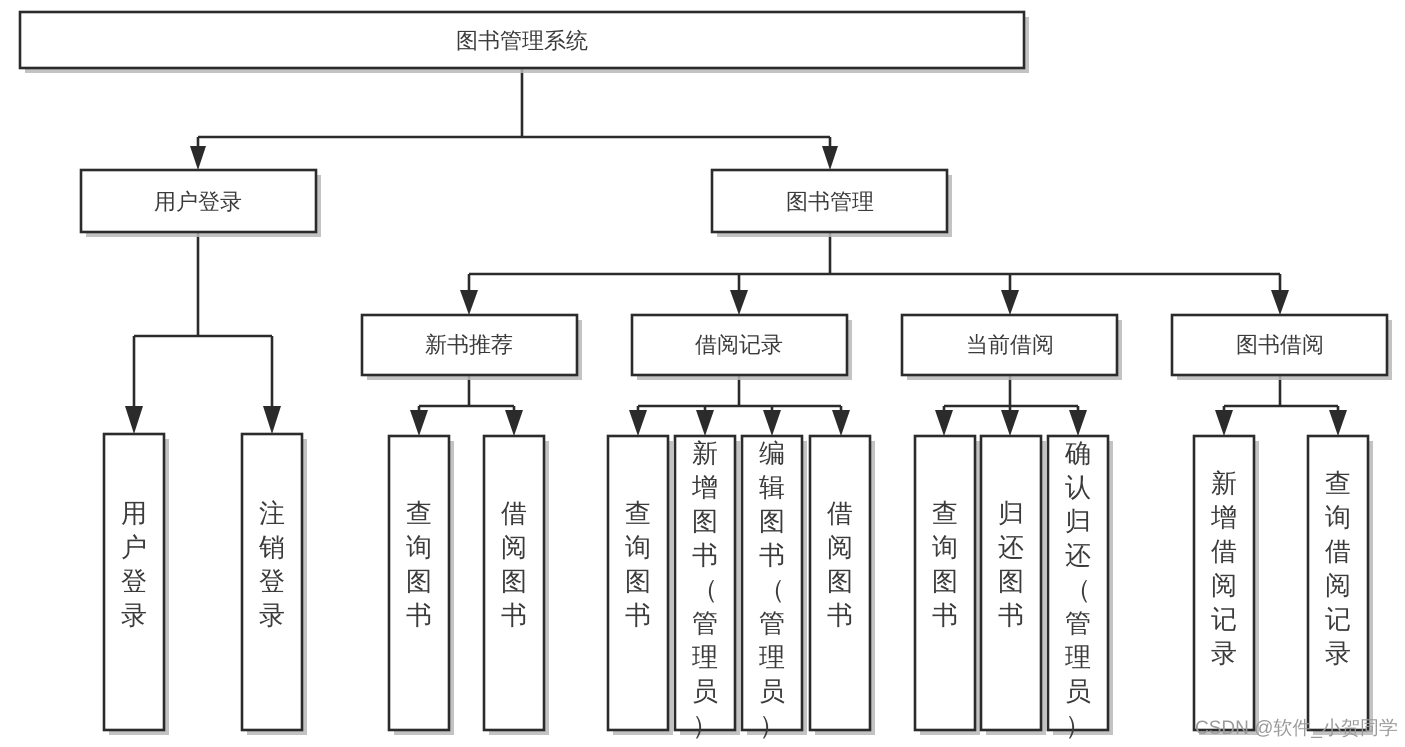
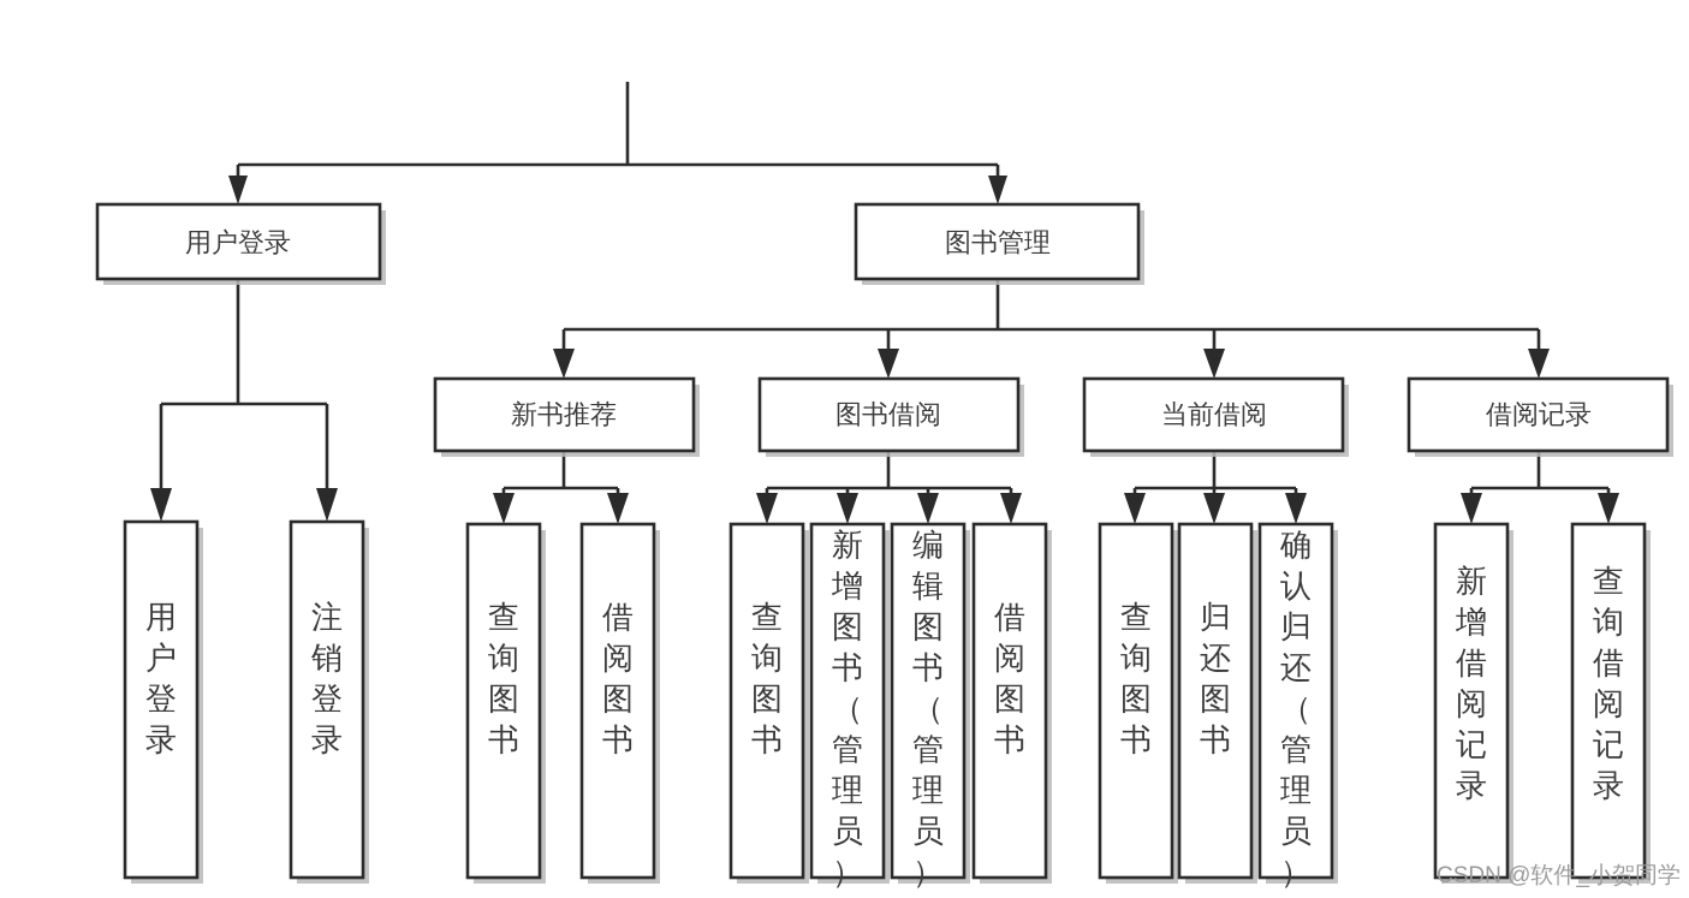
- 图书管理系统
  用户登录
  图书管理
  新书推荐
- 借阅记录
+ 图书借阅
  当前借阅
- 图书借阅
+ 借阅记录
  用户登录
  注销登录
  查询图书
  借阅图书
  查询图书
  新增图书（管理员）
  编辑图书（管理员）
  借阅图书
  查询图书
  归还图书
  确认归还（管理员）
  新增借阅记录
  查询借阅记录
  CSDN @软件_小贺同学
